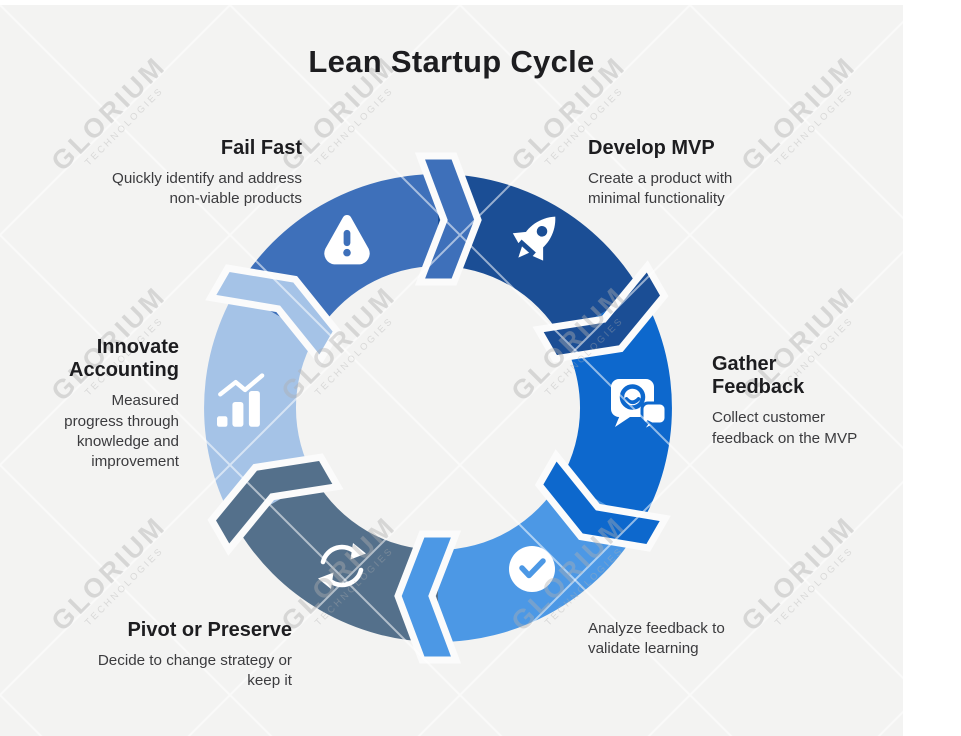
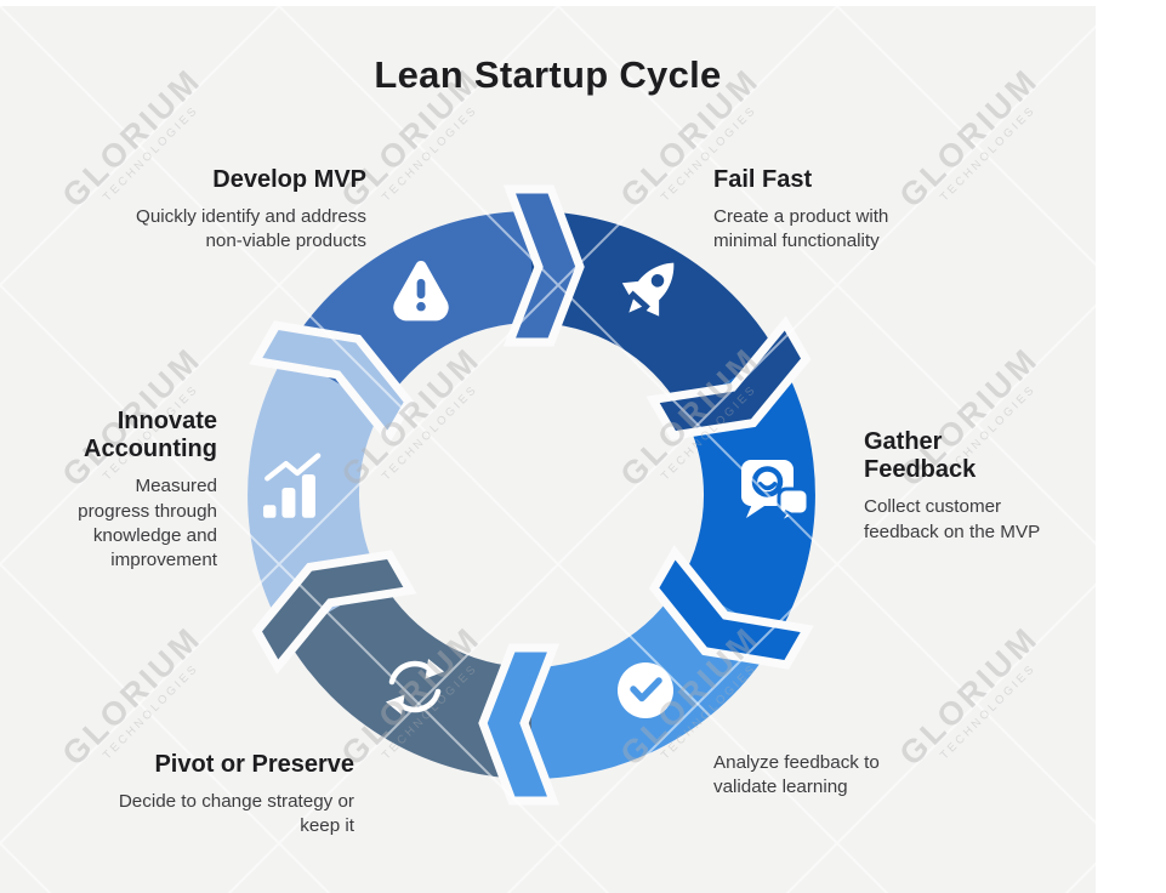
  Lean Startup Cycle
- Fail Fast
+ Develop MVP
  Quickly identify and address
  non-viable products
- Develop MVP
+ Fail Fast
  Create a product with
  minimal functionality
  Gather
  Feedback
  Collect customer
  feedback on the MVP
  Analyze feedback to
  validate learning
  Pivot or Preserve
  Decide to change strategy or
  keep it
  Innovate
  Accounting
  Measured
  progress through
  knowledge and
  improvement
